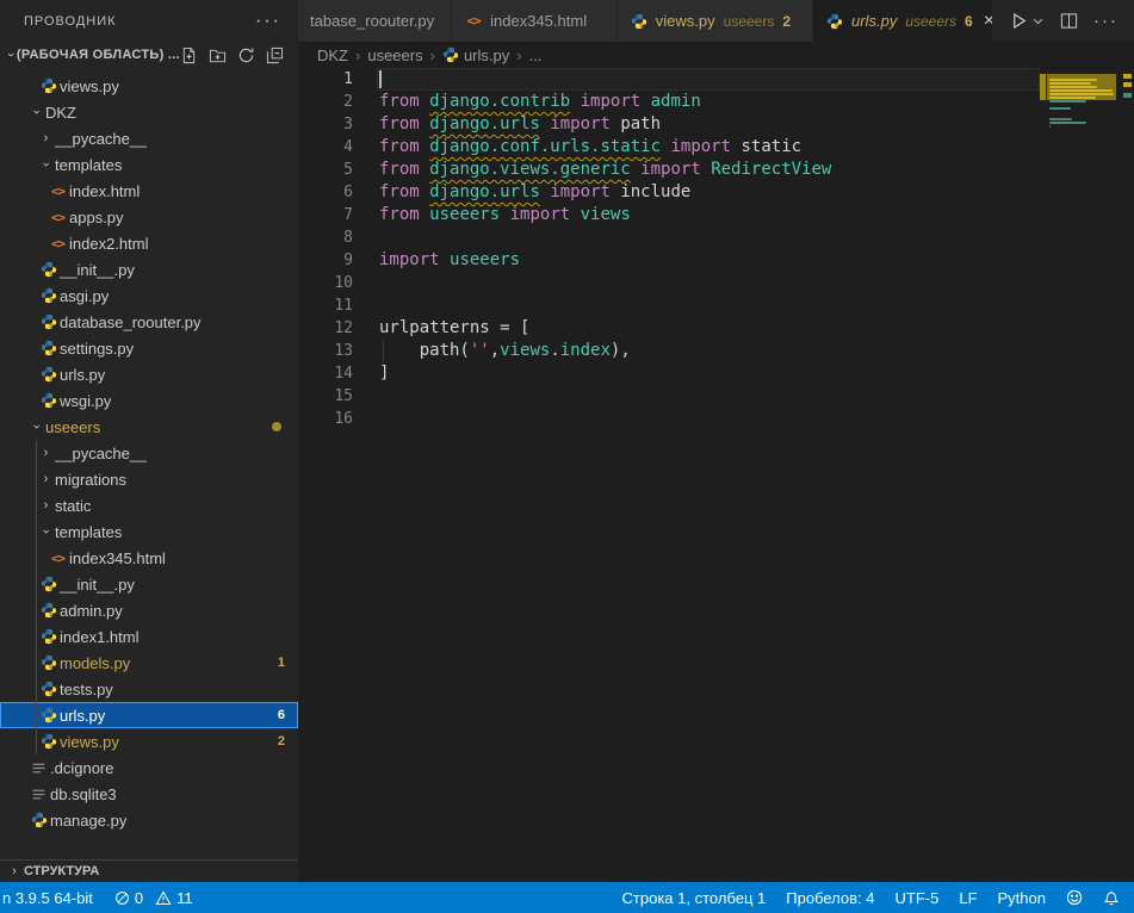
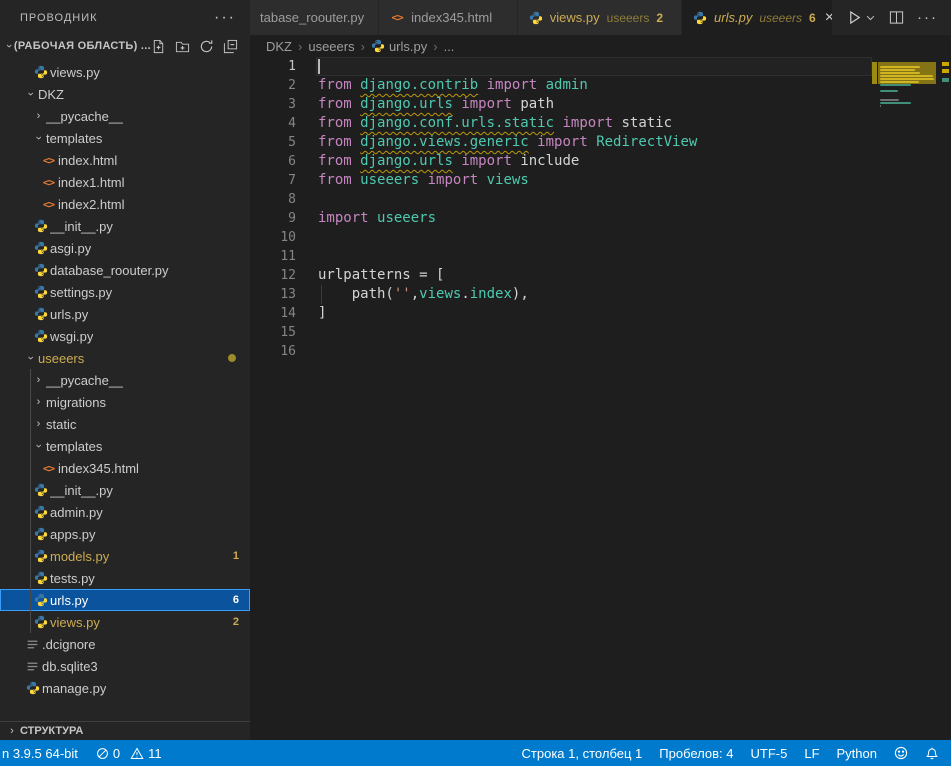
  ПРОВОДНИК
  ···
  (РАБОЧАЯ ОБЛАСТЬ) ...
  views.py
  DKZ
  ›
  __pycache__
  templates
  <>
  index.html
  <>
- apps.py
+ index1.html
  <>
  index2.html
  __init__.py
  asgi.py
  database_roouter.py
  settings.py
  urls.py
  wsgi.py
  useeers
  ›
  __pycache__
  ›
  migrations
  ›
  static
  templates
  <>
  index345.html
  __init__.py
  admin.py
- index1.html
+ apps.py
  models.py
  1
  tests.py
  urls.py
  6
  views.py
  2
  .dcignore
  db.sqlite3
  manage.py
  ›
  СТРУКТУРА
  tabase_roouter.py
  <>
  index345.html
  views.py
  useeers
  2
  urls.py
  useeers
  6
  ×
  ···
  DKZ
  ›
  useeers
  ›
  urls.py
  ›
  ...
  1
  2
  3
  4
  5
  6
  7
  8
  9
  10
  11
  12
  13
  14
  15
  16
  from django.contrib import admin
  from django.urls import path
  from django.conf.urls.static import static
  from django.views.generic import RedirectView
  from django.urls import include
  from useeers import views
  import useeers
  urlpatterns = [
  path('',views.index),
  ]
  n 3.9.5 64-bit
  0
  11
  Строка 1, столбец 1
  Пробелов: 4
  UTF-5
  LF
  Python
